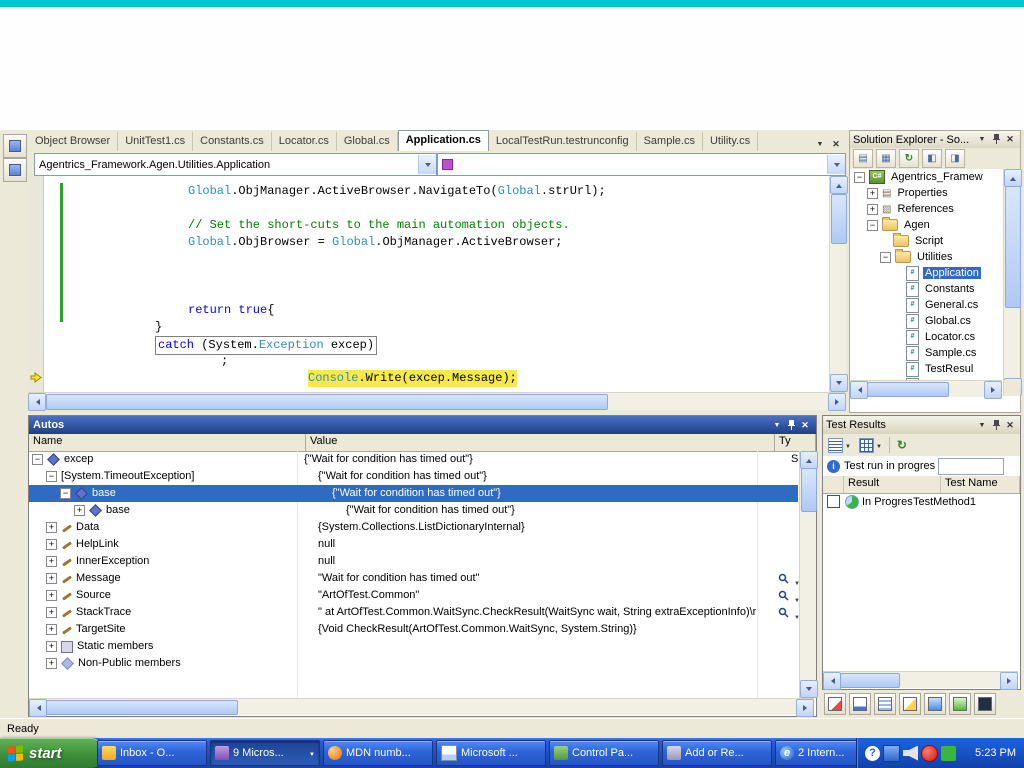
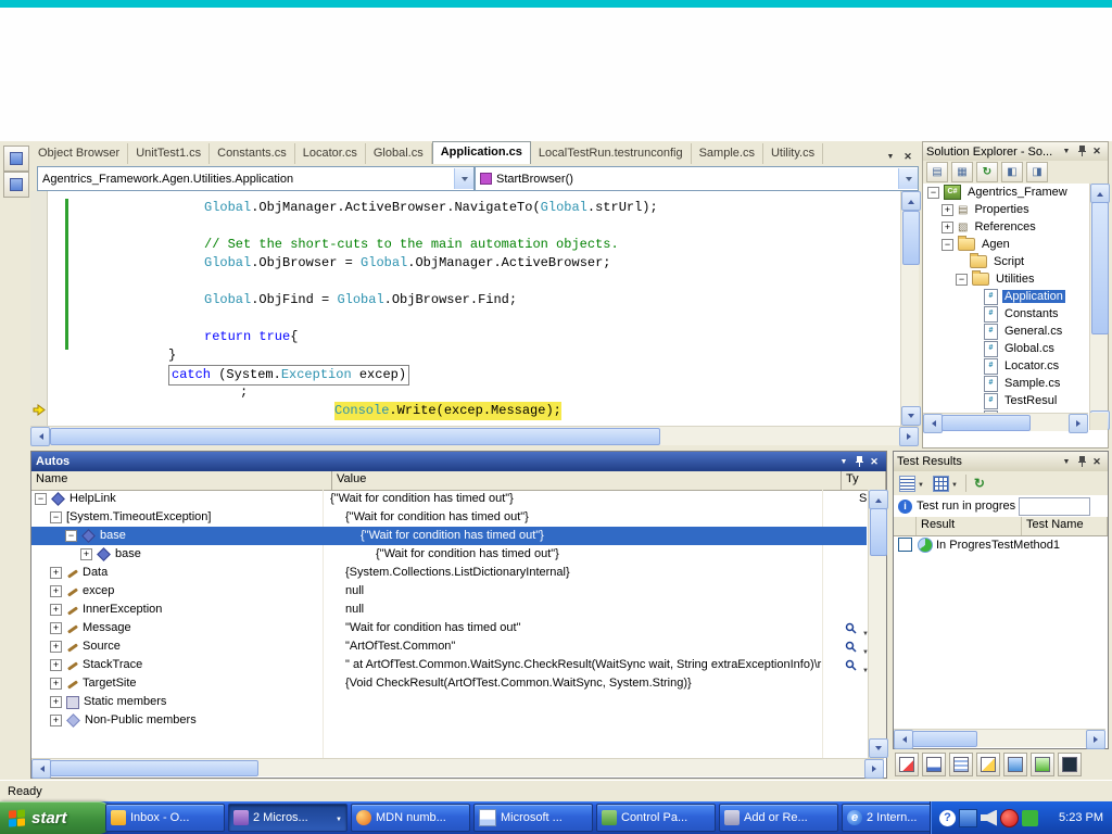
  Object Browser
  UnitTest1.cs
  Constants.cs
  Locator.cs
  Global.cs
  Application.cs
  LocalTestRun.testrunconfig
  Sample.cs
  Utility.cs
  Agentrics_Framework.Agen.Utilities.Application
+ StartBrowser()
  Global.ObjManager.ActiveBrowser.NavigateTo(Global.strUrl);
  // Set the short-cuts to the main automation objects.
  Global.ObjBrowser = Global.ObjManager.ActiveBrowser;
+ Global.ObjFind = Global.ObjBrowser.Find;
  return true{
  }
  catch (System.Exception excep)
  ;
  Console.Write(excep.Message);
  Autos
  Name
  Value
  Ty
- excep
+ HelpLink
  {"Wait for condition has timed out"}
  [System.TimeoutException]
  {"Wait for condition has timed out"}
  base
  {"Wait for condition has timed out"}
  base
  {"Wait for condition has timed out"}
  Data
  {System.Collections.ListDictionaryInternal}
- HelpLink
+ excep
  null
  InnerException
  null
  Message
  "Wait for condition has timed out"
  Source
  "ArtOfTest.Common"
  StackTrace
  " at ArtOfTest.Common.WaitSync.CheckResult(WaitSync wait, String extraExceptionInfo)\r
  TargetSite
  {Void CheckResult(ArtOfTest.Common.WaitSync, System.String)}
  Static members
  Non-Public members
  Test Results
  Test run in progres
  Result
  Test Name
  In Progres
  TestMethod1
  Solution Explorer - So...
  Agentrics_Framew
  Properties
  References
  Agen
  Script
  Utilities
  Application
  Constants
  General.cs
  Global.cs
  Locator.cs
  Sample.cs
  TestResul
  Ready
  start
  Inbox - O...
- 9 Micros...
+ 2 Micros...
  MDN numb...
  Microsoft ...
  Control Pa...
  Add or Re...
  2 Intern...
  5:23 PM
